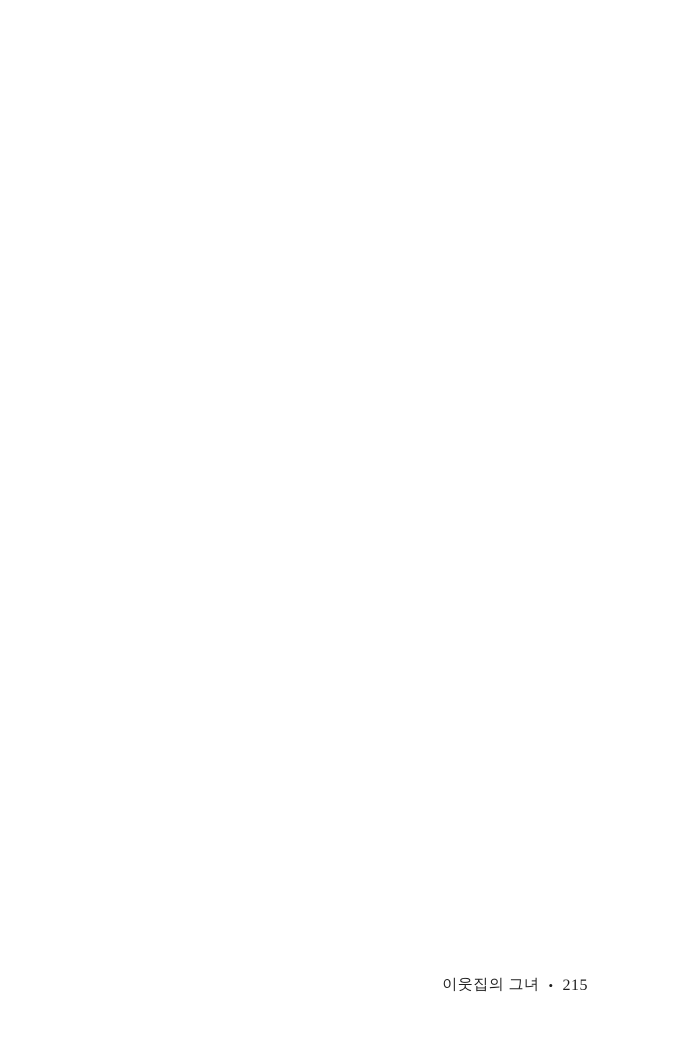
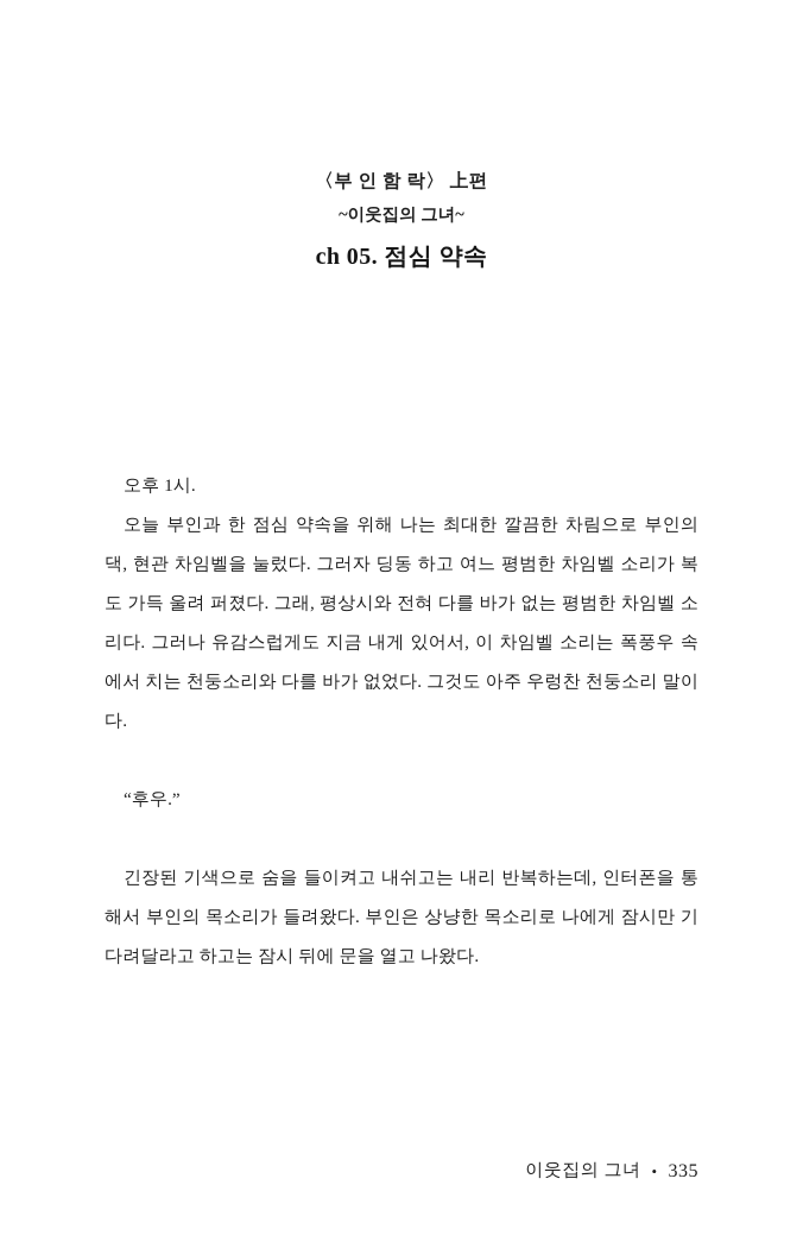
+ 〈부 인 함 락〉 上편
+ ~이웃집의 그녀~
+ ch 05. 점심 약속
+ 오후 1시.
+ 오늘 부인과 한 점심 약속을 위해 나는 최대한 깔끔한 차림으로 부인의 댁, 현관 차임벨을 눌렀다. 그러자 딩동 하고 여느 평범한 차임벨 소리가 복도 가득 울려 퍼졌다. 그래, 평상시와 전혀 다를 바가 없는 평범한 차임벨 소리다. 그러나 유감스럽게도 지금 내게 있어서, 이 차임벨 소리는 폭풍우 속에서 치는 천둥소리와 다를 바가 없었다. 그것도 아주 우렁찬 천둥소리 말이다.
+ “후우.”
+ 긴장된 기색으로 숨을 들이켜고 내쉬고는 내리 반복하는데, 인터폰을 통해서 부인의 목소리가 들려왔다. 부인은 상냥한 목소리로 나에게 잠시만 기다려달라고 하고는 잠시 뒤에 문을 열고 나왔다.
  이웃집의 그녀
  •
- 215
+ 335
